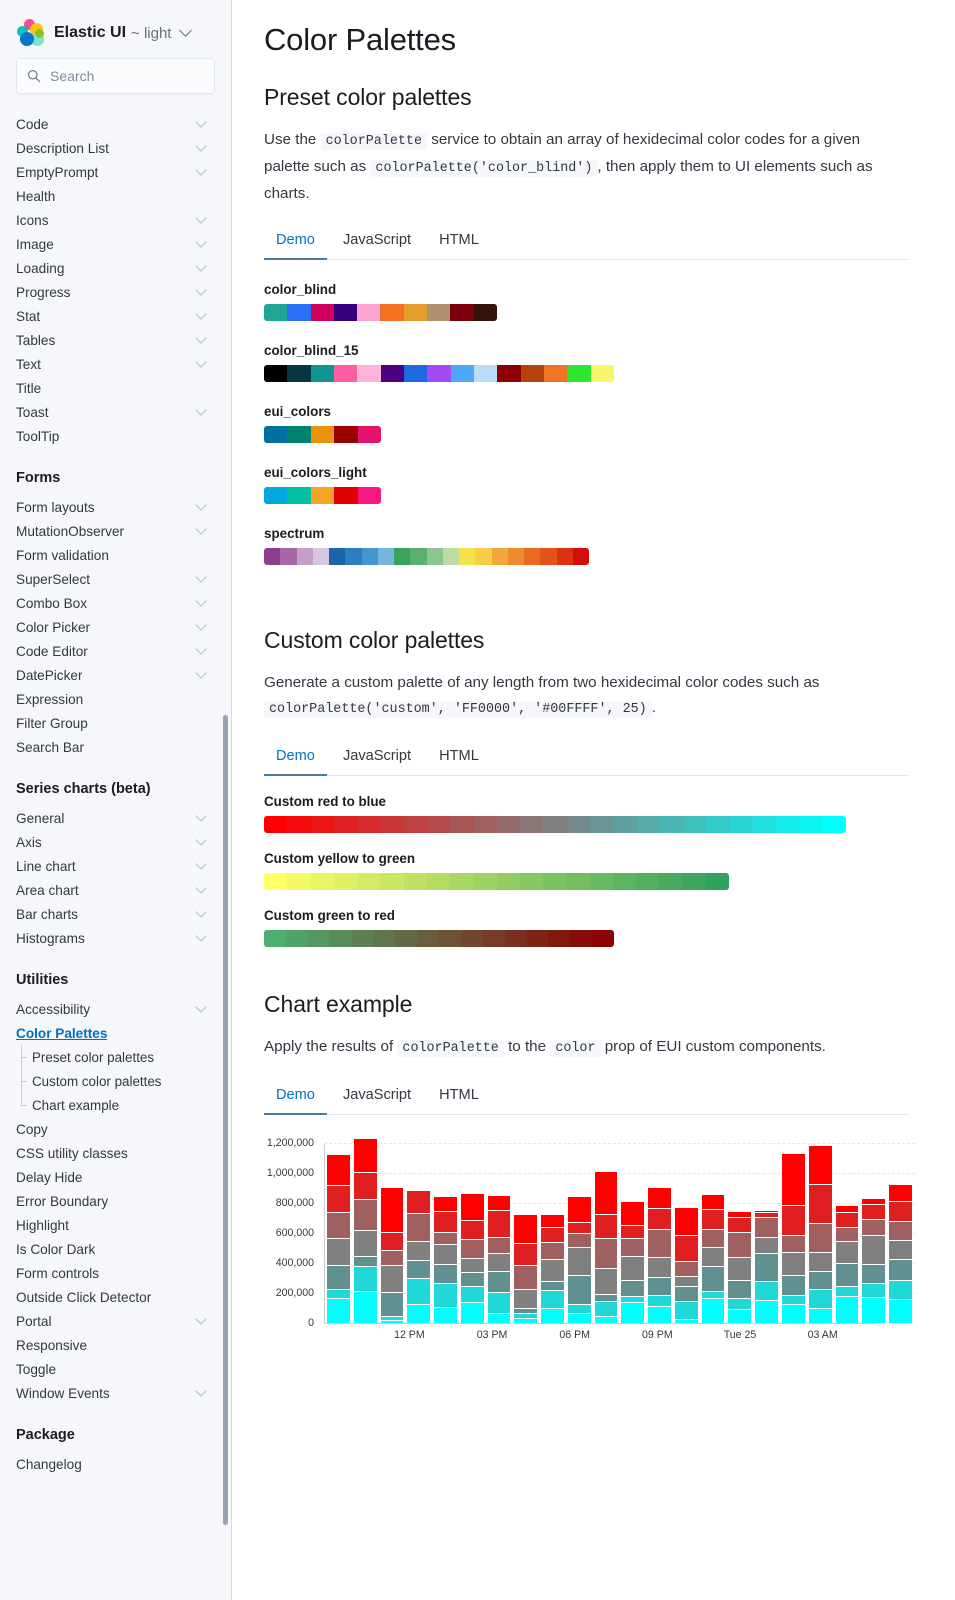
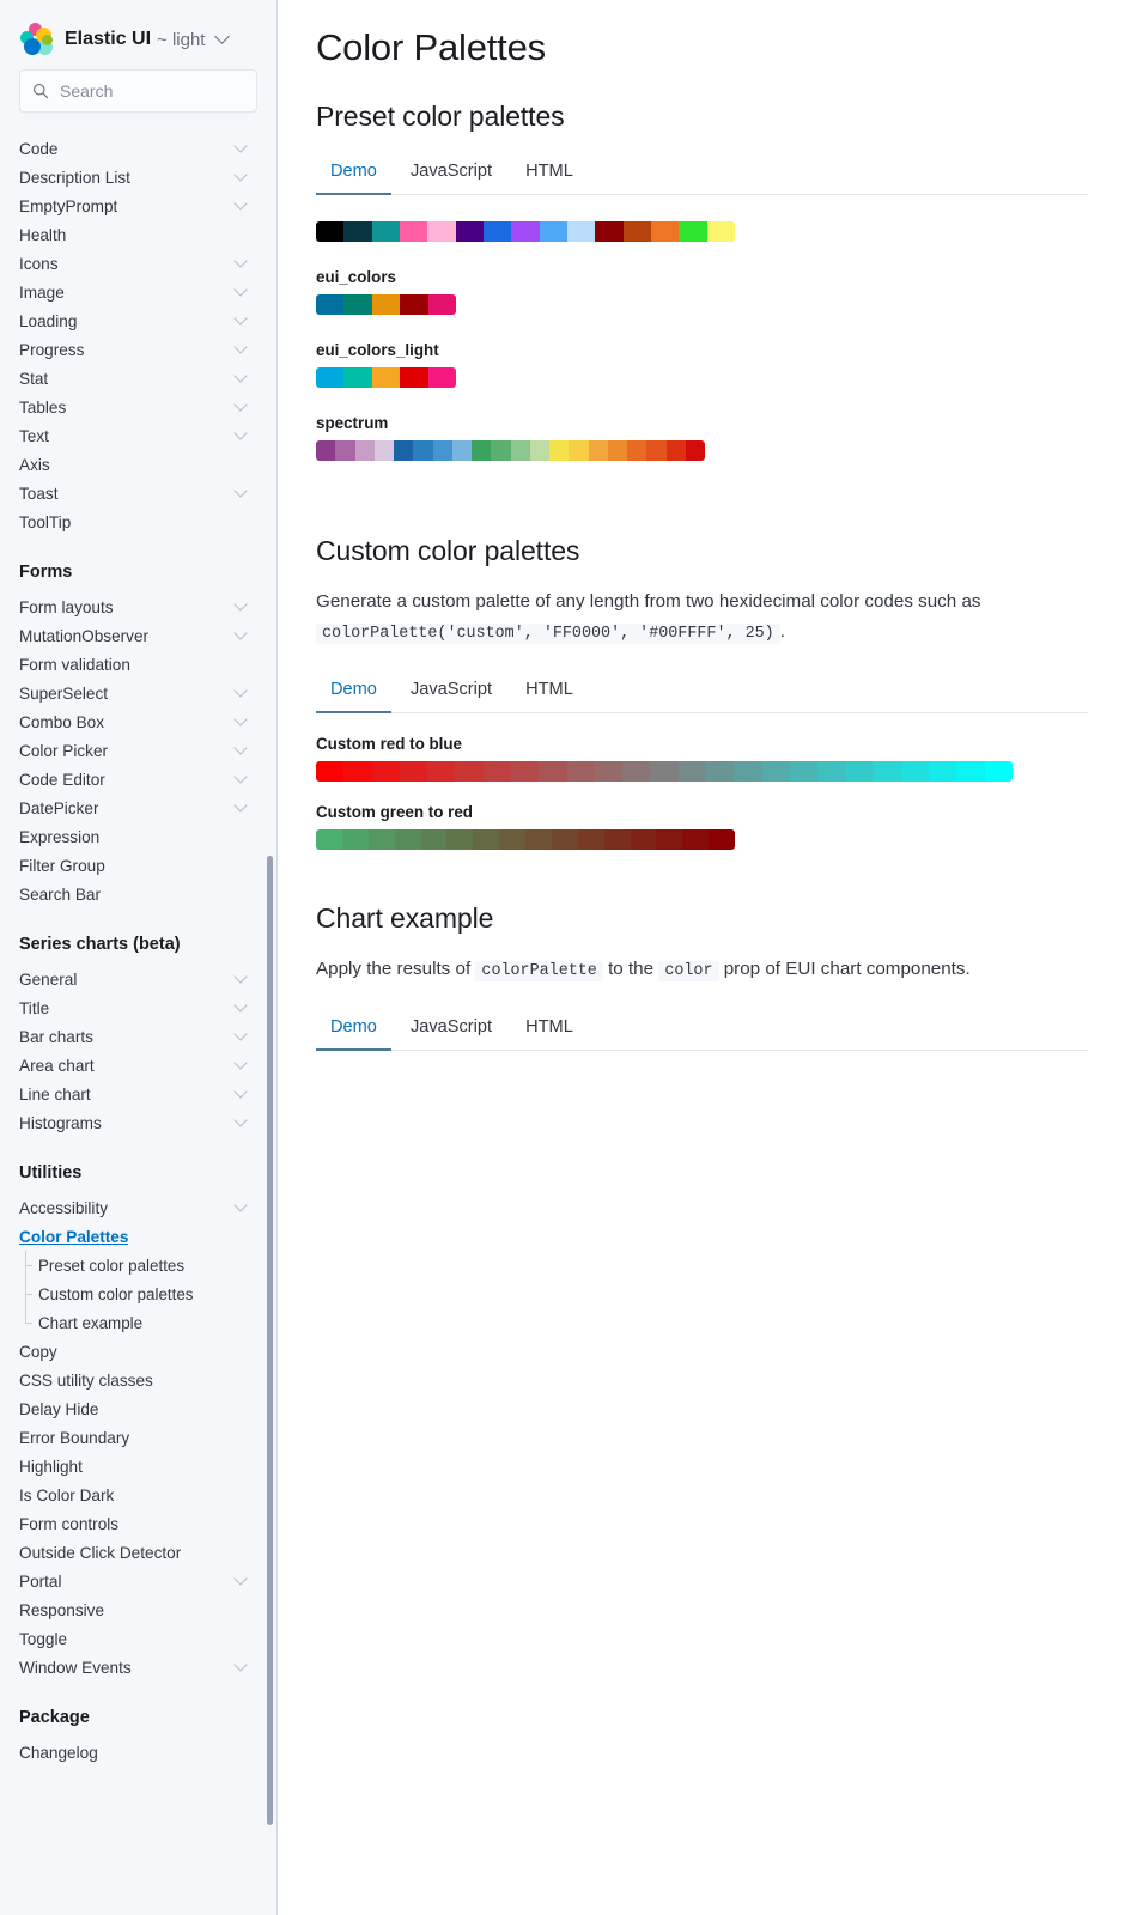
  Elastic UI
  ~ light
  Search
  Code
  Description List
  EmptyPrompt
  Health
  Icons
  Image
  Loading
  Progress
  Stat
  Tables
  Text
- Title
+ Axis
  Toast
  ToolTip
  Forms
  Form layouts
  MutationObserver
  Form validation
  SuperSelect
  Combo Box
  Color Picker
  Code Editor
  DatePicker
  Expression
  Filter Group
  Search Bar
  Series charts (beta)
  General
- Axis
+ Title
- Line chart
+ Bar charts
  Area chart
- Bar charts
+ Line chart
  Histograms
  Utilities
  Accessibility
  Color Palettes
  Preset color palettes
  Custom color palettes
  Chart example
  Copy
  CSS utility classes
  Delay Hide
  Error Boundary
  Highlight
  Is Color Dark
  Form controls
  Outside Click Detector
  Portal
  Responsive
  Toggle
  Window Events
  Package
  Changelog
  Color Palettes
  Preset color palettes
- Use the colorPalette service to obtain an array of hexidecimal color codes for a given palette such as colorPalette('color_blind') , then apply them to UI elements such as charts.
  Demo
  JavaScript
  HTML
- color_blind
- color_blind_15
  eui_colors
  eui_colors_light
  spectrum
  Custom color palettes
  Generate a custom palette of any length from two hexidecimal color codes such as colorPalette('custom', 'FF0000', '#00FFFF', 25) .
  Demo
  JavaScript
  HTML
  Custom red to blue
- Custom yellow to green
  Custom green to red
  Chart example
- Apply the results of colorPalette to the color prop of EUI custom components.
+ Apply the results of colorPalette to the color prop of EUI chart components.
  Demo
  JavaScript
  HTML
- 0
- 200,000
- 400,000
- 600,000
- 800,000
- 1,000,000
- 1,200,000
- 12 PM
- 03 PM
- 06 PM
- 09 PM
- Tue 25
- 03 AM
